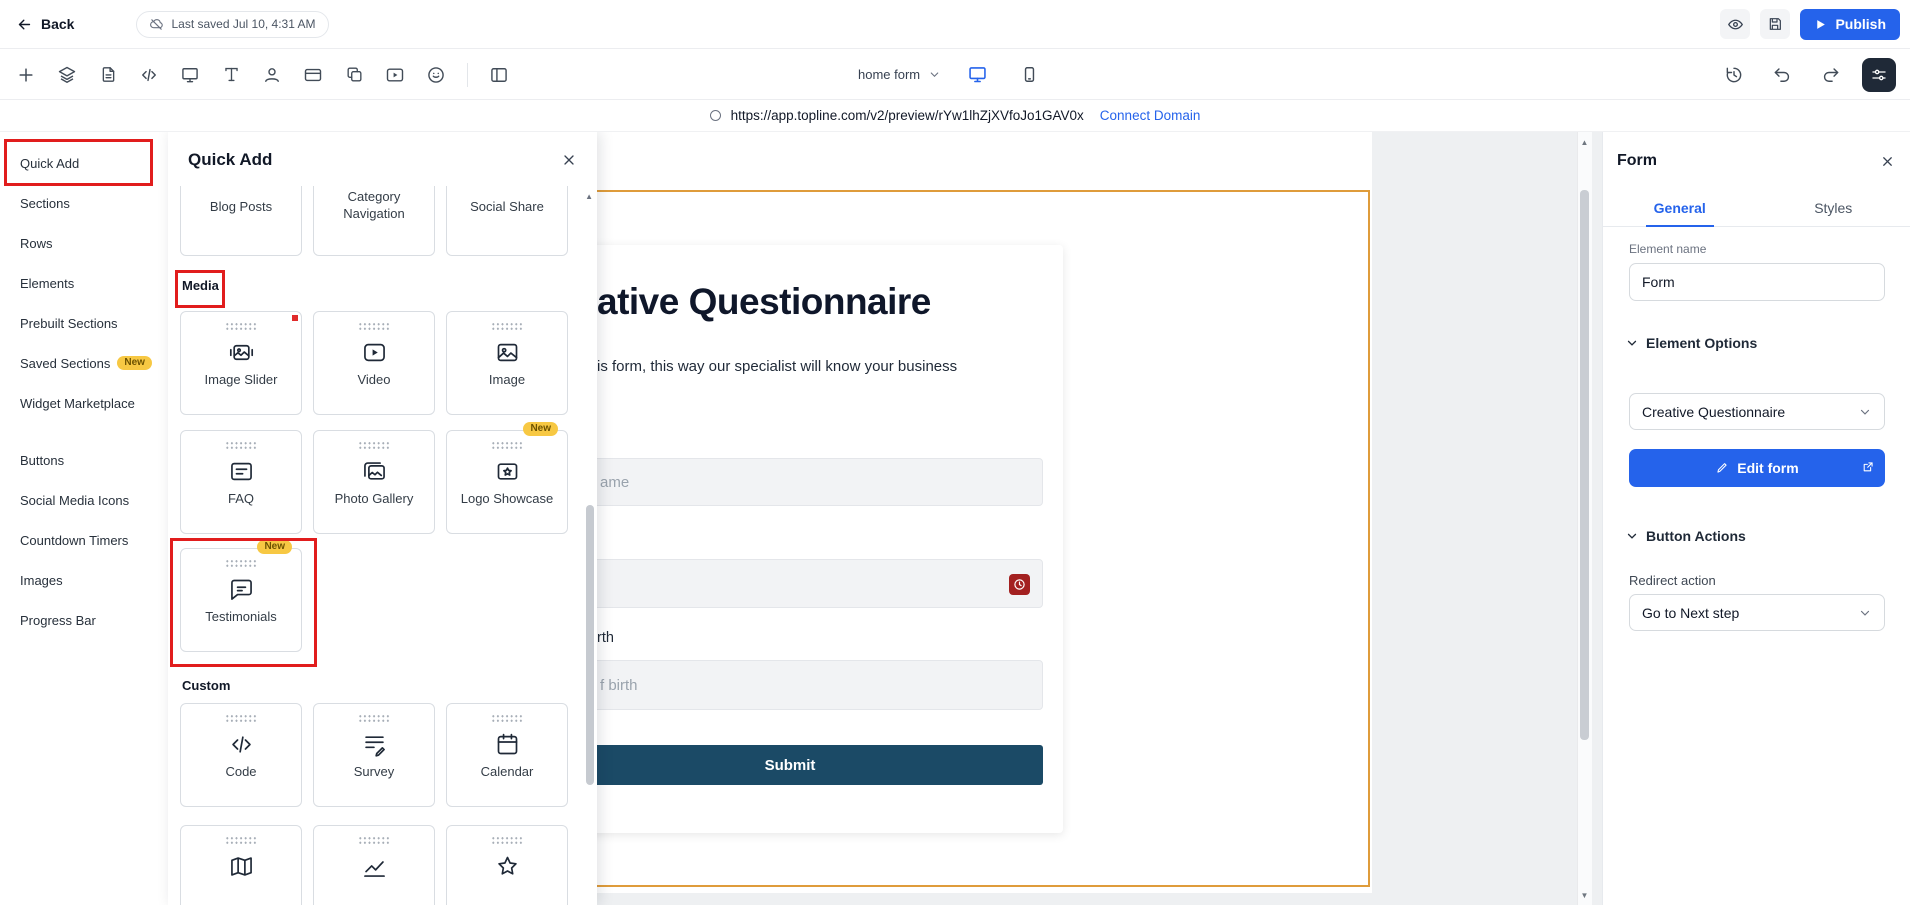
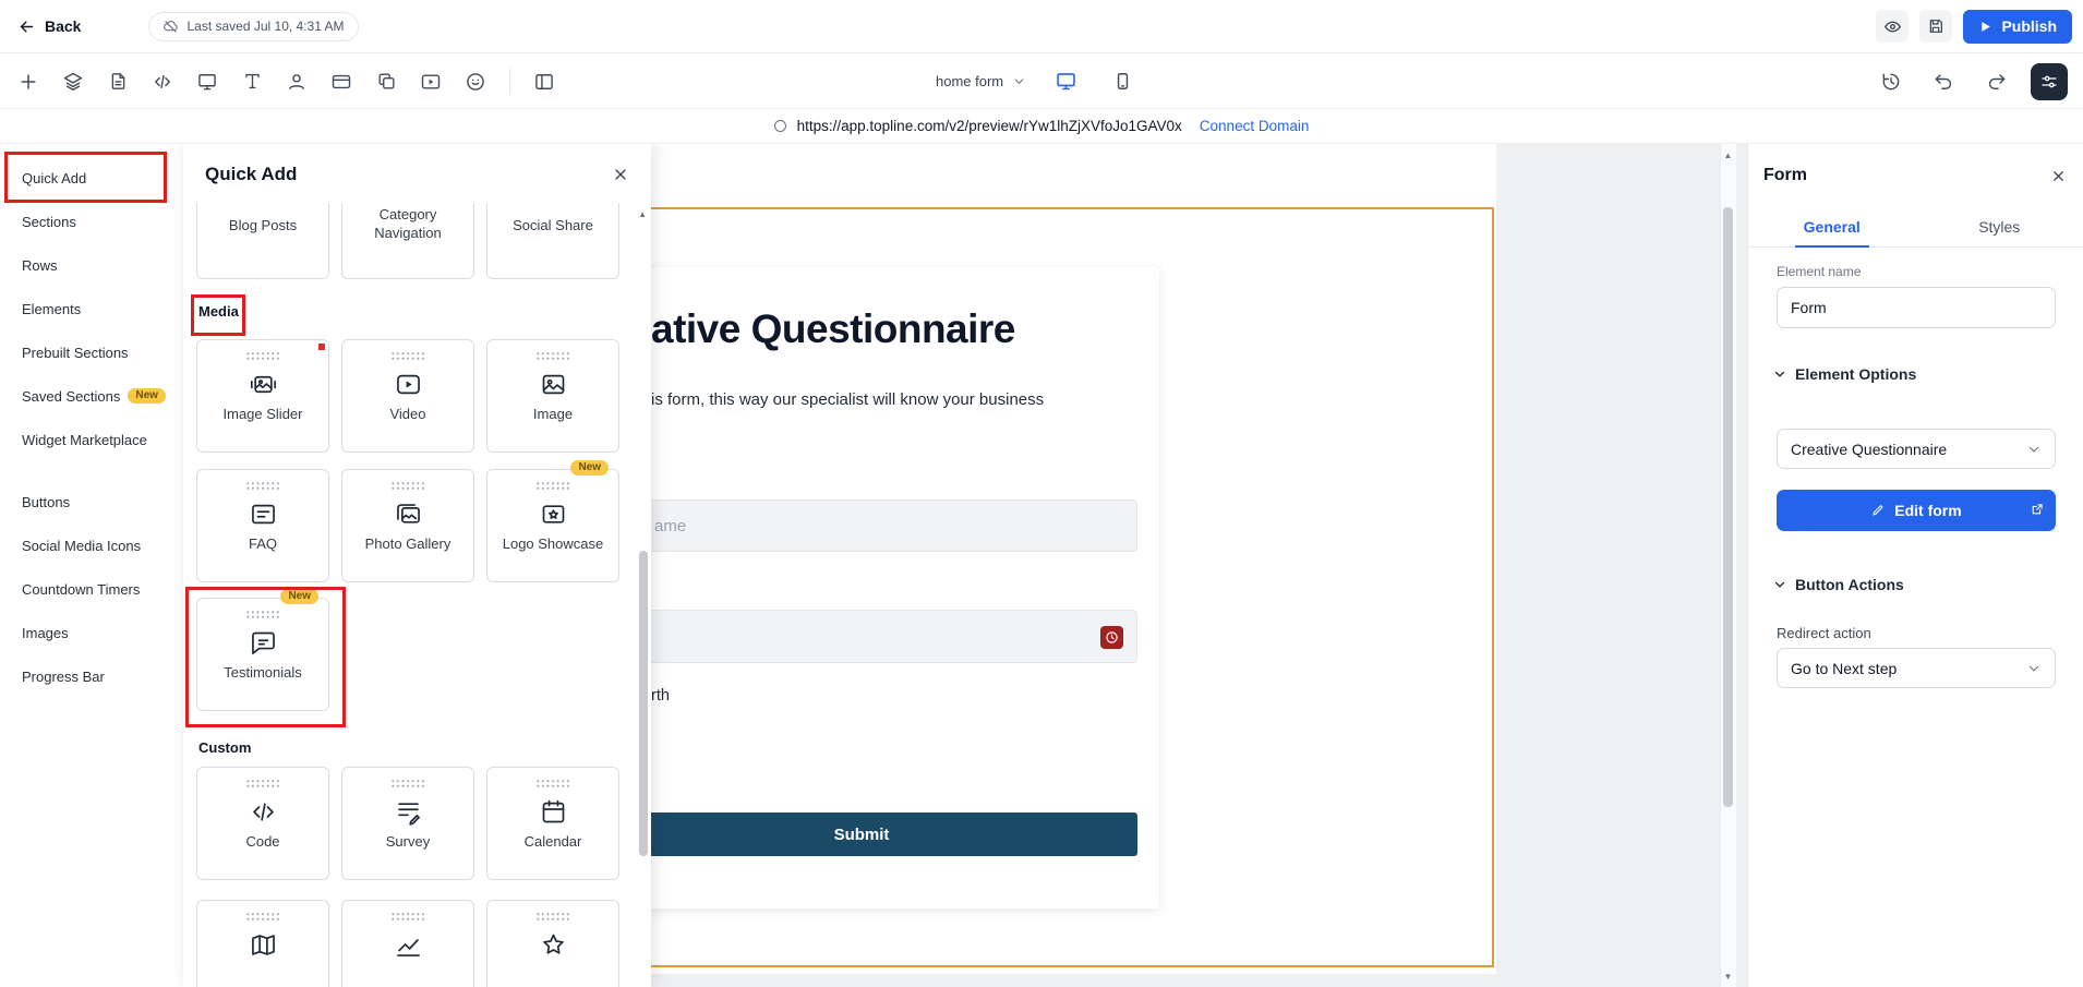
  Back
  Last saved Jul 10, 4:31 AM
  Publish
  home form
  https://app.topline.com/v2/preview/rYw1lhZjXVfoJo1GAV0x
  Connect Domain
  ative Questionnaire
  is form, this way our specialist will know your business
  ame
  rth
- f birth
  Submit
  ▲
  ▼
  Quick Add
  Sections
  Rows
  Elements
  Prebuilt Sections
  Saved Sections
  New
  Widget Marketplace
  Buttons
  Social Media Icons
  Countdown Timers
  Images
  Progress Bar
  Quick Add
  Blog Posts
  Category Navigation
  Social Share
  Media
  Image Slider
  Video
  Image
  FAQ
  Photo Gallery
  New
  Logo Showcase
  New
  Testimonials
  Custom
  Code
  Survey
  Calendar
  ▲
  Form
  General
  Styles
  Element name
  Form
  Element Options
  Creative Questionnaire
  Edit form
  Button Actions
  Redirect action
  Go to Next step
